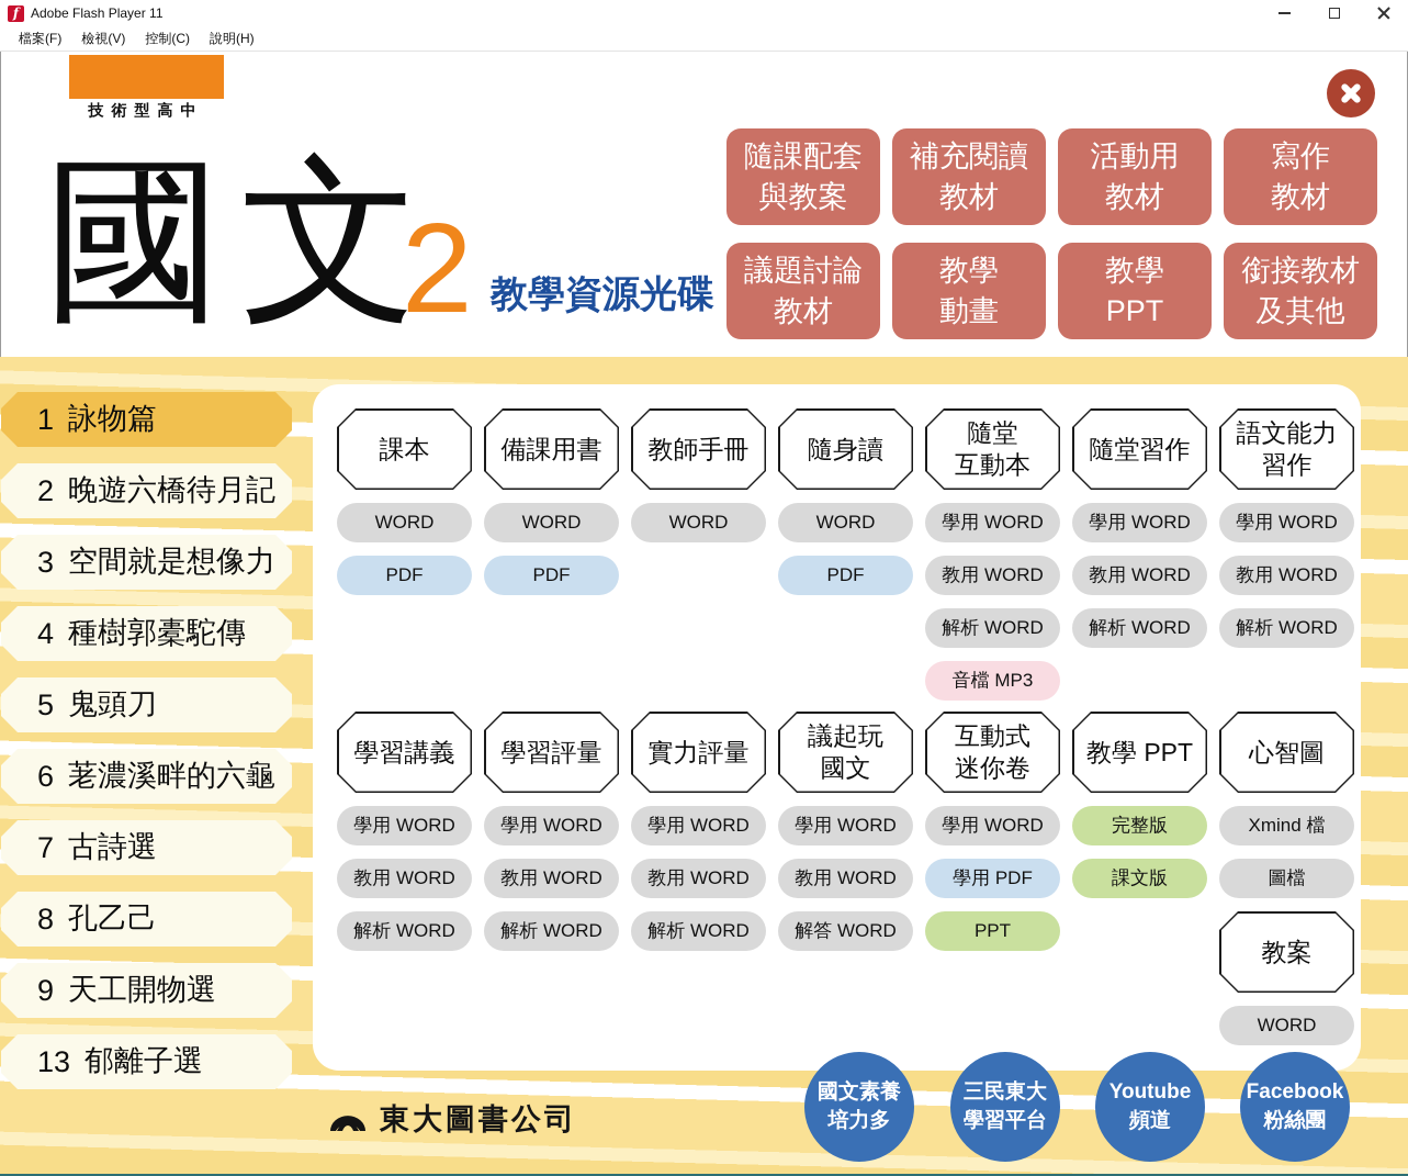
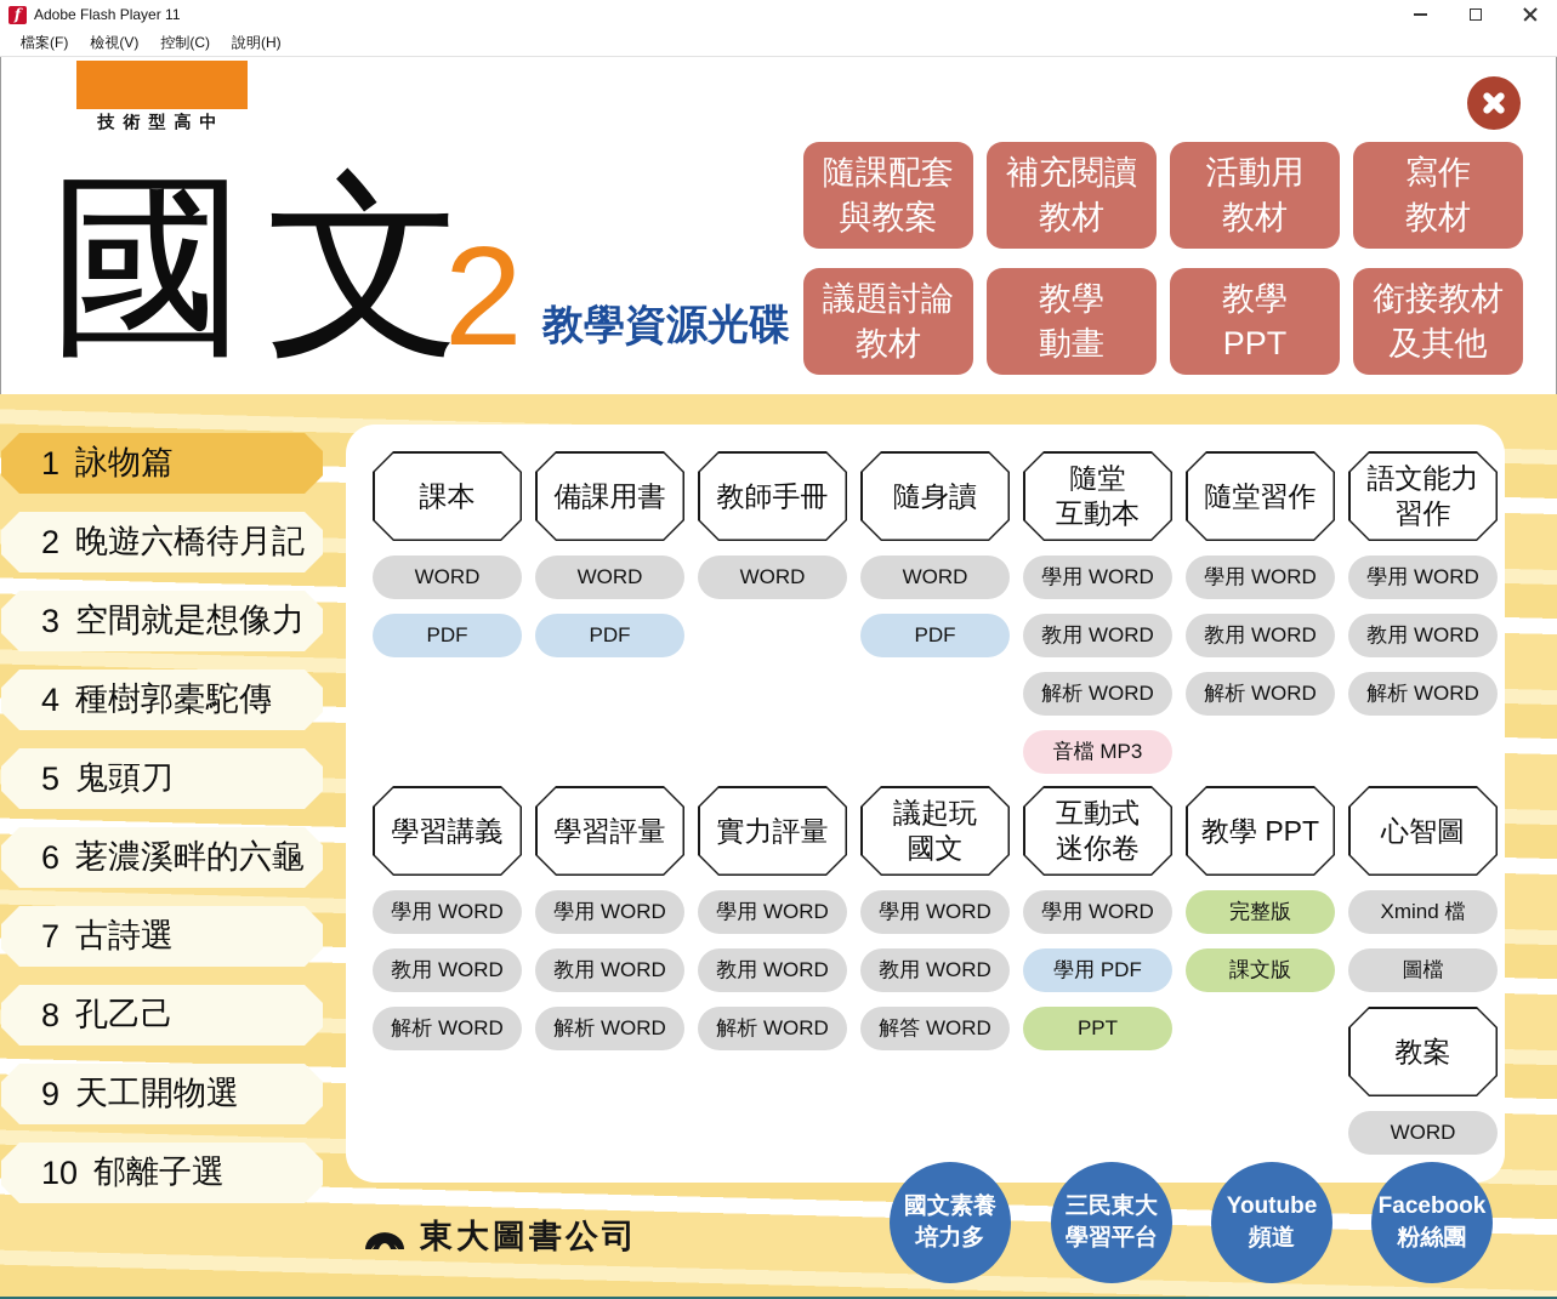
  f
  Adobe Flash Player 11
  檔案(F)
  檢視(V)
  控制(C)
  說明(H)
  技術型高中
  國文
  2
  教學資源光碟
  隨課配套
  與教案
  補充閱讀
  教材
  活動用
  教材
  寫作
  教材
  議題討論
  教材
  教學
  動畫
  教學
  PPT
  銜接教材
  及其他
  1
  詠物篇
  2
  晚遊六橋待月記
  3
  空間就是想像力
  4
  種樹郭橐駝傳
  5
  鬼頭刀
  6
  荖濃溪畔的六龜
  7
  古詩選
  8
  孔乙己
  9
  天工開物選
- 13
+ 10
  郁離子選
  課本
  WORD
  PDF
  備課用書
  WORD
  PDF
  教師手冊
  WORD
  隨身讀
  WORD
  PDF
  隨堂
  互動本
  學用 WORD
  教用 WORD
  解析 WORD
  音檔 MP3
  隨堂習作
  學用 WORD
  教用 WORD
  解析 WORD
  語文能力
  習作
  學用 WORD
  教用 WORD
  解析 WORD
  學習講義
  學用 WORD
  教用 WORD
  解析 WORD
  學習評量
  學用 WORD
  教用 WORD
  解析 WORD
  實力評量
  學用 WORD
  教用 WORD
  解析 WORD
  議起玩
  國文
  學用 WORD
  教用 WORD
  解答 WORD
  互動式
  迷你卷
  學用 WORD
  學用 PDF
  PPT
  教學 PPT
  完整版
  課文版
  心智圖
  Xmind 檔
  圖檔
  教案
  WORD
  國文素養
  培力多
  三民東大
  學習平台
  Youtube
  頻道
  Facebook
  粉絲團
  東大圖書公司
